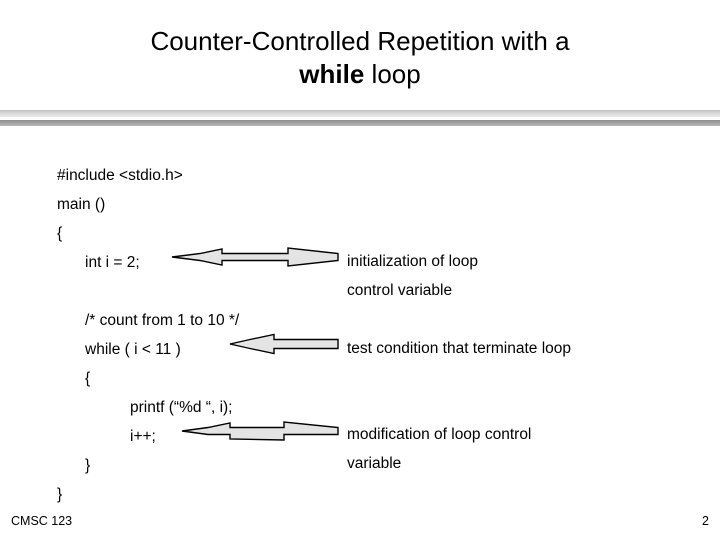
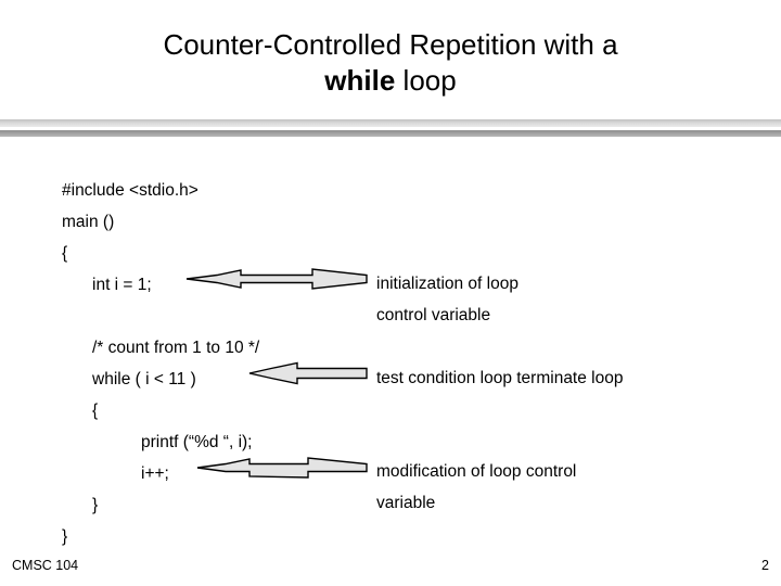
  Counter-Controlled Repetition with a
  while loop
  #include <stdio.h>
  main ()
  {
- int i = 2;
+ int i = 1;
  /* count from 1 to 10 */
  while ( i < 11 )
  {
  printf (“%d “, i);
  i++;
  }
  }
  initialization of loop
  control variable
- test condition that terminate loop
+ test condition loop terminate loop
  modification of loop control
  variable
- CMSC 123
+ CMSC 104
  2
